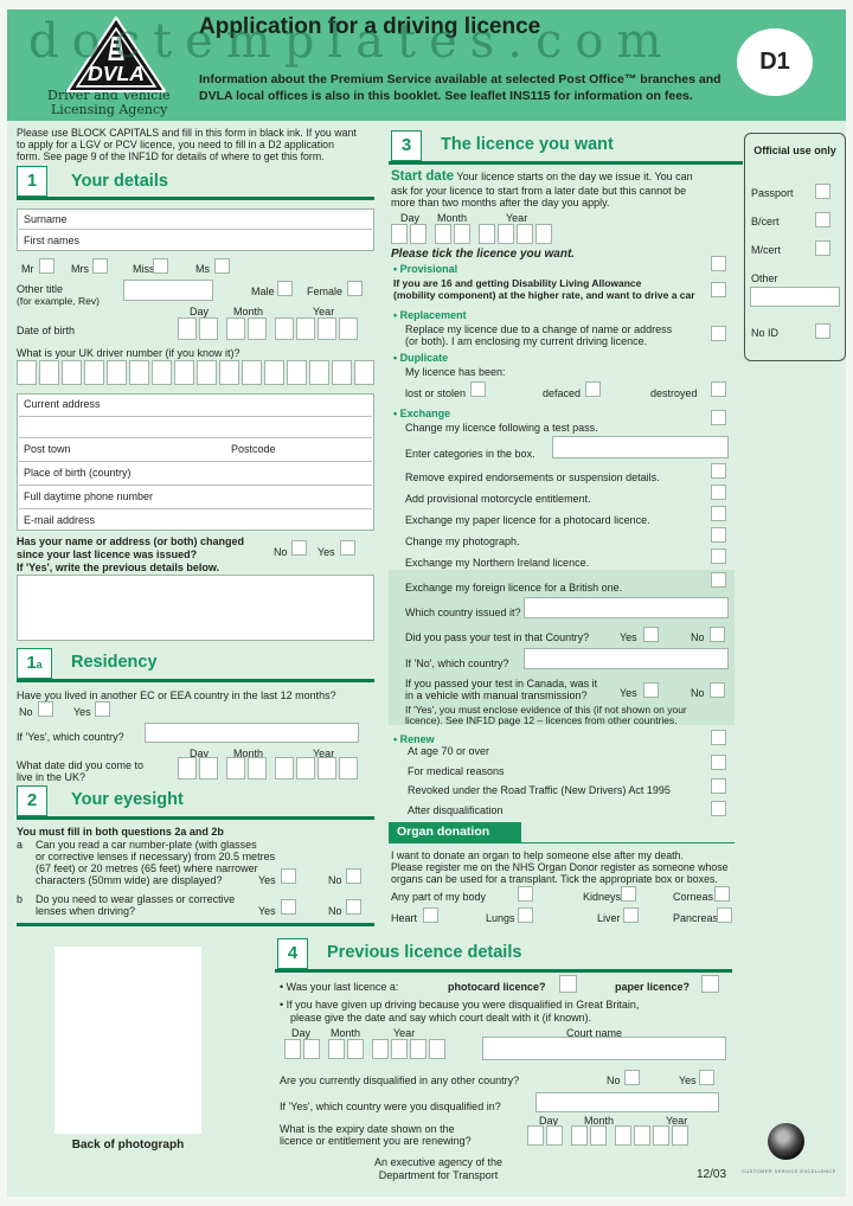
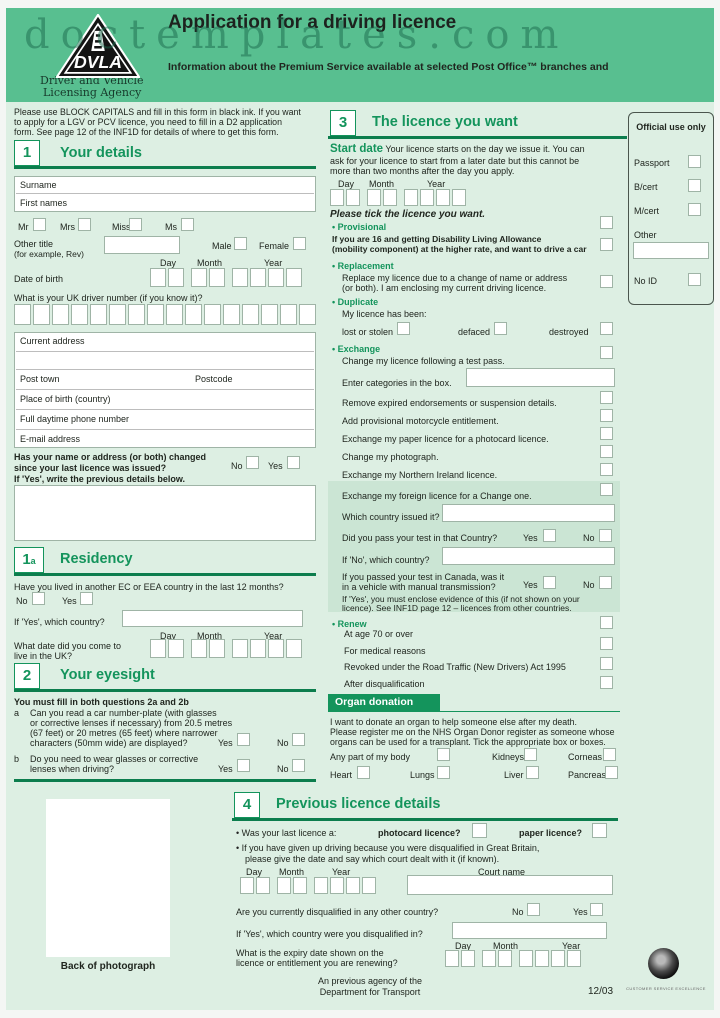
  doctemplates.com
  DVLA
  Driver and Vehicle
  Licensing Agency
  Application for a driving licence
  Information about the Premium Service available at selected Post Office™ branches and
- DVLA local offices is also in this booklet. See leaflet INS115 for information on fees.
- D1
  Please use BLOCK CAPITALS and fill in this form in black ink. If you want
  to apply for a LGV or PCV licence, you need to fill in a D2 application
- form. See page 9 of the INF1D for details of where to get this form.
+ form. See page 12 of the INF1D for details of where to get this form.
  Official use only
  Passport
  B/cert
  M/cert
  Other
  No ID
  1
  Your details
  Surname
  First names
  Mr
  Mrs
  Mis
  Ms
  Other title
  (for example, Rev)
  Male
  Female
  Day
  Month
  Year
  Date of birth
  What is your UK driver number (if you know it)?
  Current address
  Post town
  Postcode
  Place of birth (country)
  Full daytime phone number
  E-mail address
  Has your name or address (or both) changed
  since your last licence was issued?
  No
  Yes
  If 'Yes', write the previous details below.
  1a
  Residency
  Have you lived in another EC or EEA country in the last 12 months?
  No
  Yes
  If 'Yes', which country?
  Day
  Month
  Year
  What date did you come to
  live in the UK?
  2
  Your eyesight
  You must fill in both questions 2a and 2b
  a
  Can you read a car number-plate (with glasses
  or corrective lenses if necessary) from 20.5 metres
  (67 feet) or 20 metres (65 feet) where narrower
  characters (50mm wide) are displayed?
  Yes
  No
  b
  Do you need to wear glasses or corrective
  lenses when driving?
  Yes
  No
  Back of photograph
  3
  The licence you want
  Start date Your licence starts on the day we issue it. You can
  ask for your licence to start from a later date but this cannot be
  more than two months after the day you apply.
  Day
  Month
  Year
  Please tick the licence you want.
  Provisional
  If you are 16 and getting Disability Living Allowance
  (mobility component) at the higher rate, and want to drive a car
  Replacement
  Replace my licence due to a change of name or address
  (or both). I am enclosing my current driving licence.
  Duplicate
  My licence has been:
  lost or stolen
  defaced
  destroyed
  Exchange
  Change my licence following a test pass.
  Enter categories in the box.
  Remove expired endorsements or suspension details.
  Add provisional motorcycle entitlement.
  Exchange my paper licence for a photocard licence.
  Change my photograph.
  Exchange my Northern Ireland licence.
- Exchange my foreign licence for a British one.
+ Exchange my foreign licence for a Change one.
  Which country issued it?
  Did you pass your test in that Country?
  Yes
  No
  If 'No', which country?
  If you passed your test in Canada, was it
  in a vehicle with manual transmission?
  Yes
  No
  If 'Yes', you must enclose evidence of this (if not shown on your
  licence). See INF1D page 12 – licences from other countries.
  Renew
  At age 70 or over
  For medical reasons
  Revoked under the Road Traffic (New Drivers) Act 1995
  After disqualification
  Organ donation
  I want to donate an organ to help someone else after my death.
  Please register me on the NHS Organ Donor register as someone whose
  organs can be used for a transplant. Tick the appropriate box or boxes.
  Any part of my body
  Kidneys
  Corneas
  Heart
  Lungs
  Liver
  Pancreas
  4
  Previous licence details
  Was your last licence a:
  photocard licence?
  paper licence?
  If you have given up driving because you were disqualified in Great Britain,
  please give the date and say which court dealt with it (if known).
  Day
  Month
  Year
  Court name
  Are you currently disqualified in any other country?
  No
  Yes
  If 'Yes', which country were you disqualified in?
  Day
  Month
  Year
  What is the expiry date shown on the
  licence or entitlement you are renewing?
- An executive agency of the
+ An previous agency of the
  Department for Transport
  12/03
